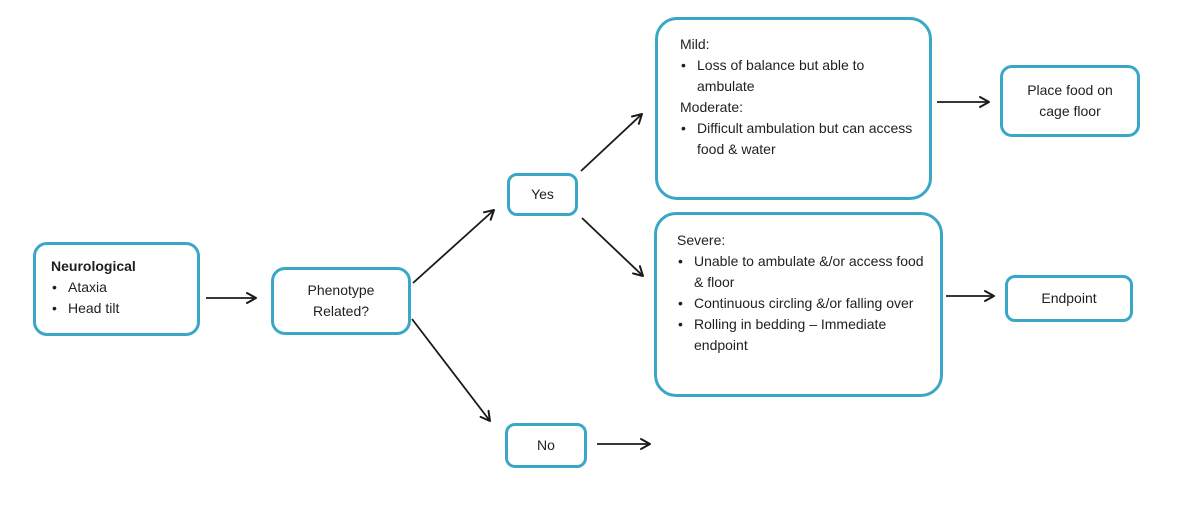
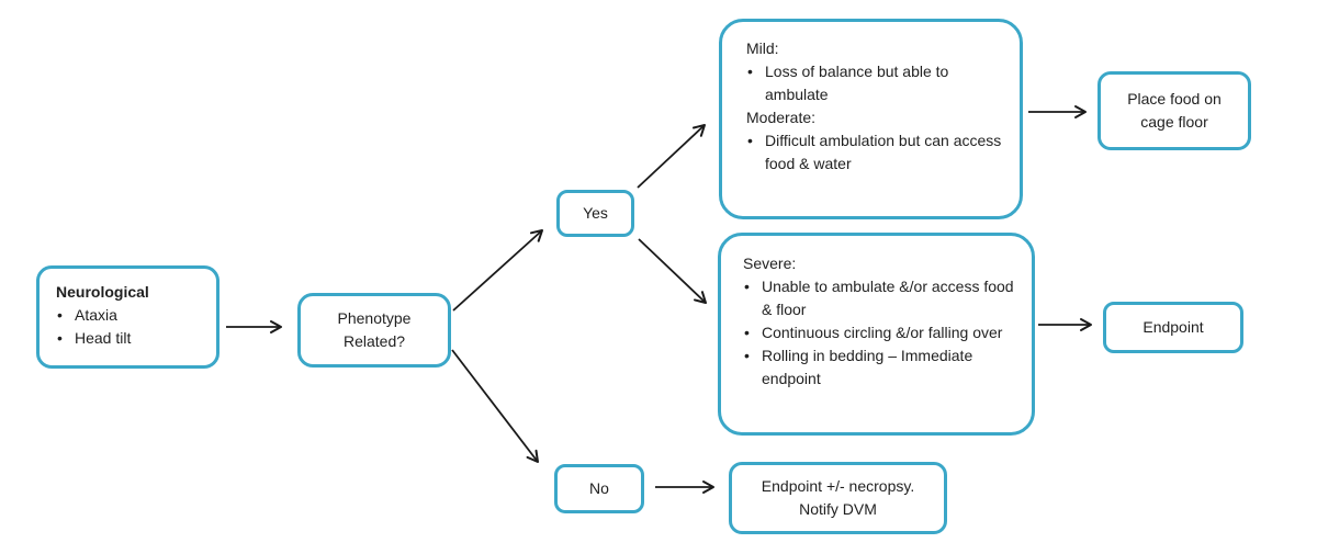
  Neurological
  Ataxia
  Head tilt
  Phenotype Related?
  Yes
  No
  Mild:
  Loss of balance but able to ambulate
  Moderate:
  Difficult ambulation but can access food & water
  Severe:
  Unable to ambulate &/or access food & floor
  Continuous circling &/or falling over
  Rolling in bedding – Immediate endpoint
  Place food on cage floor
  Endpoint
+ Endpoint +/- necropsy. Notify DVM
